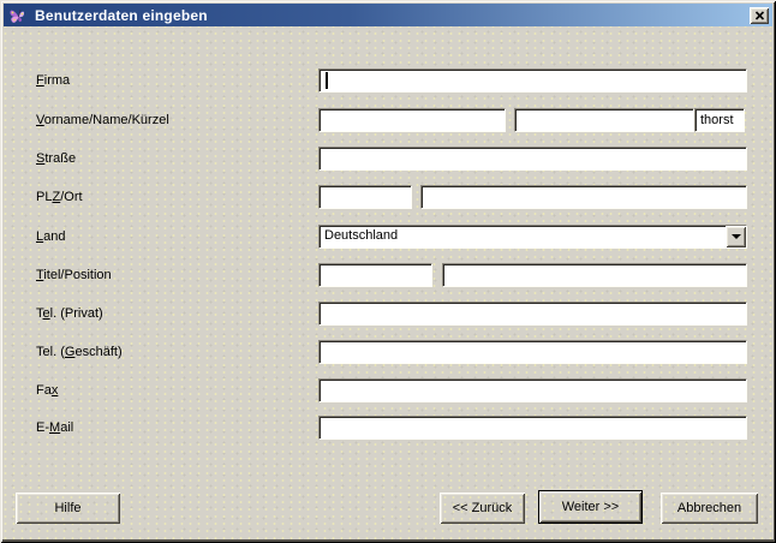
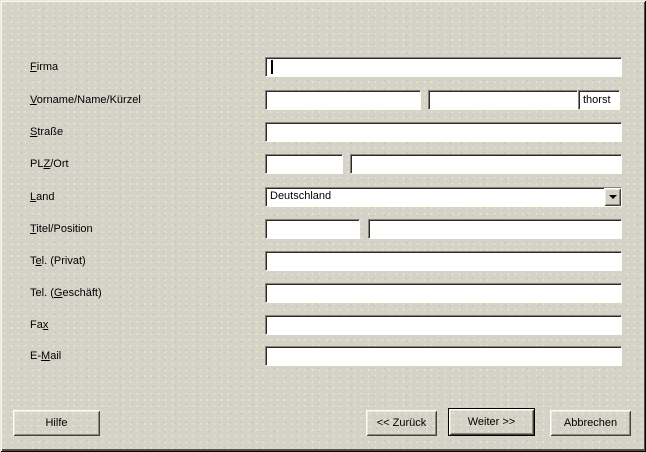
- Benutzerdaten eingeben
  Firma
  Vorname/Name/Kürzel
  Straße
  PLZ/Ort
  Land
  Titel/Position
  Tel. (Privat)
  Tel. (Geschäft)
  Fax
  E-Mail
  thorst
  Deutschland
  Hilfe
  << Zurück
  Weiter >>
  Abbrechen
